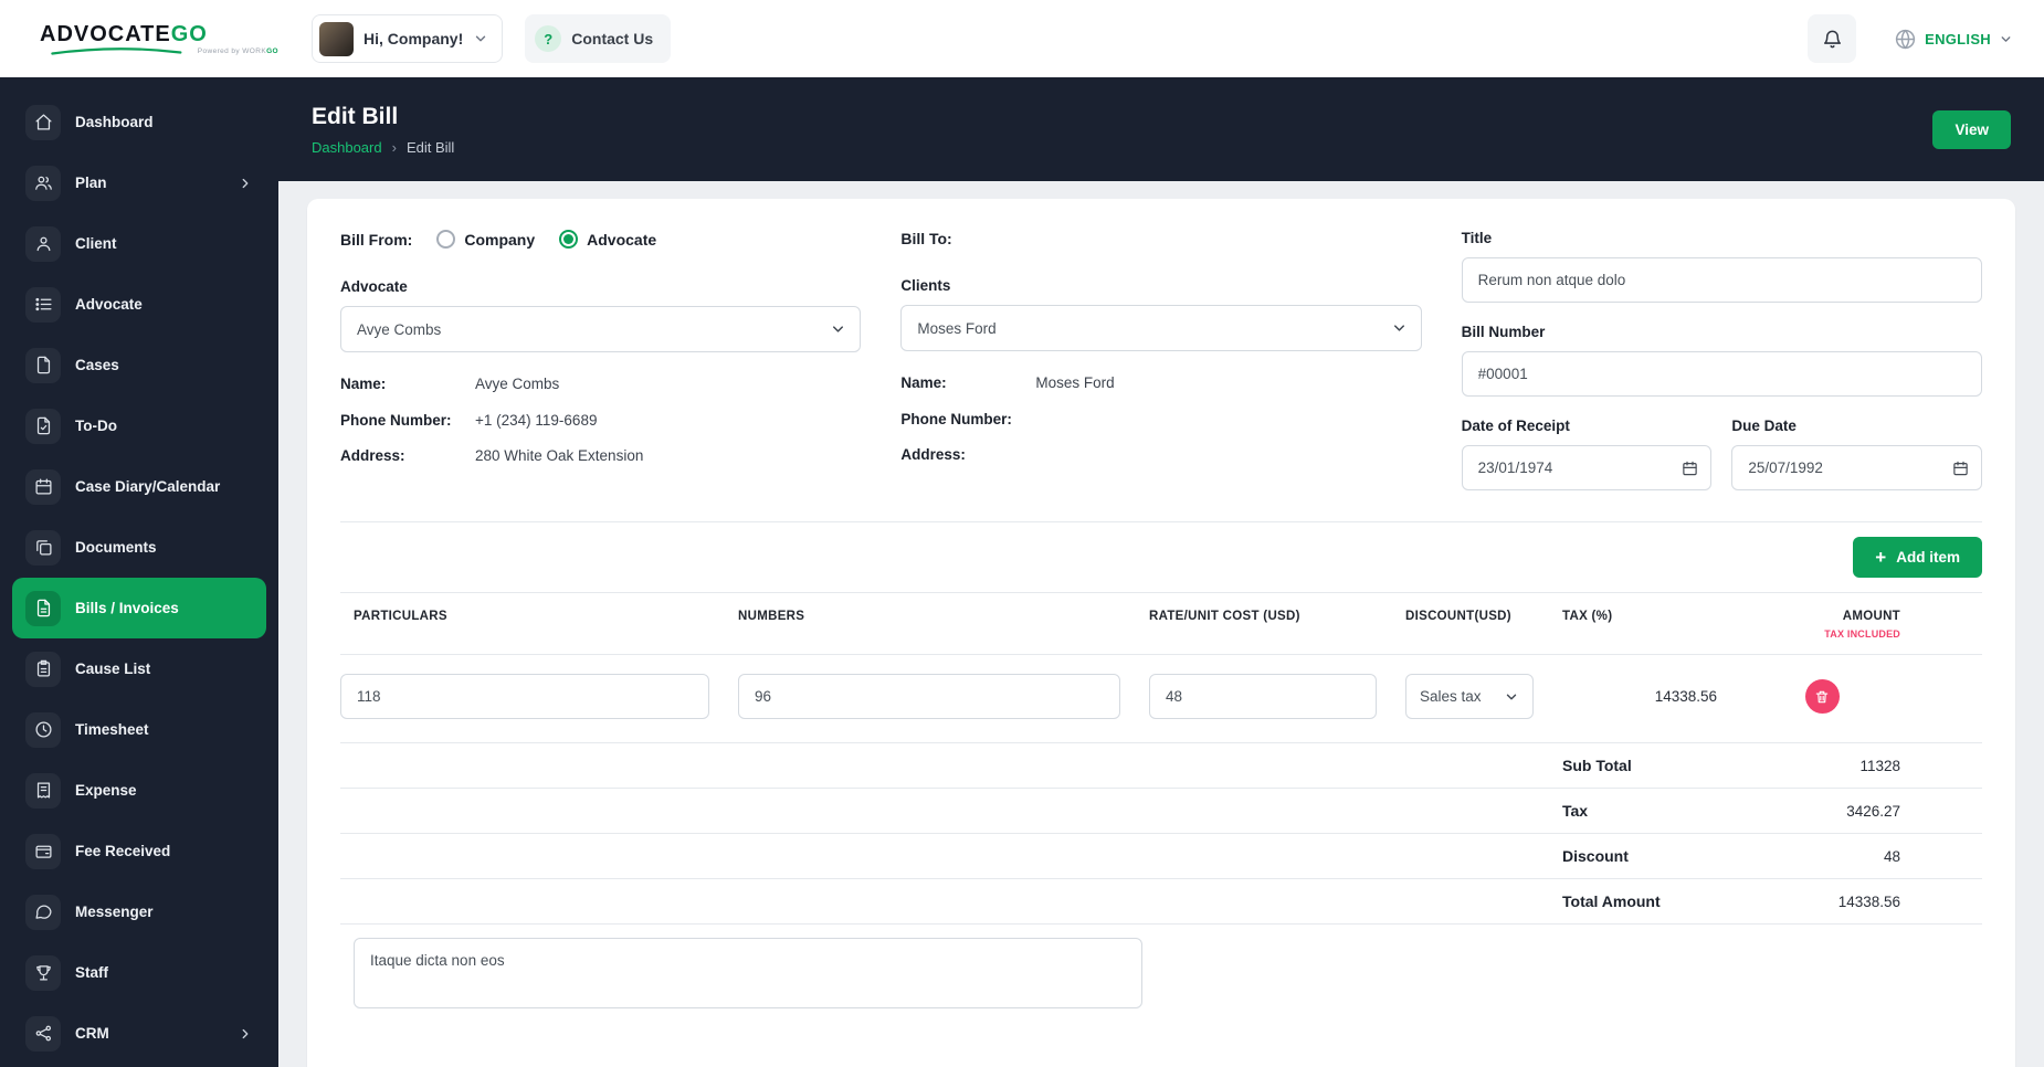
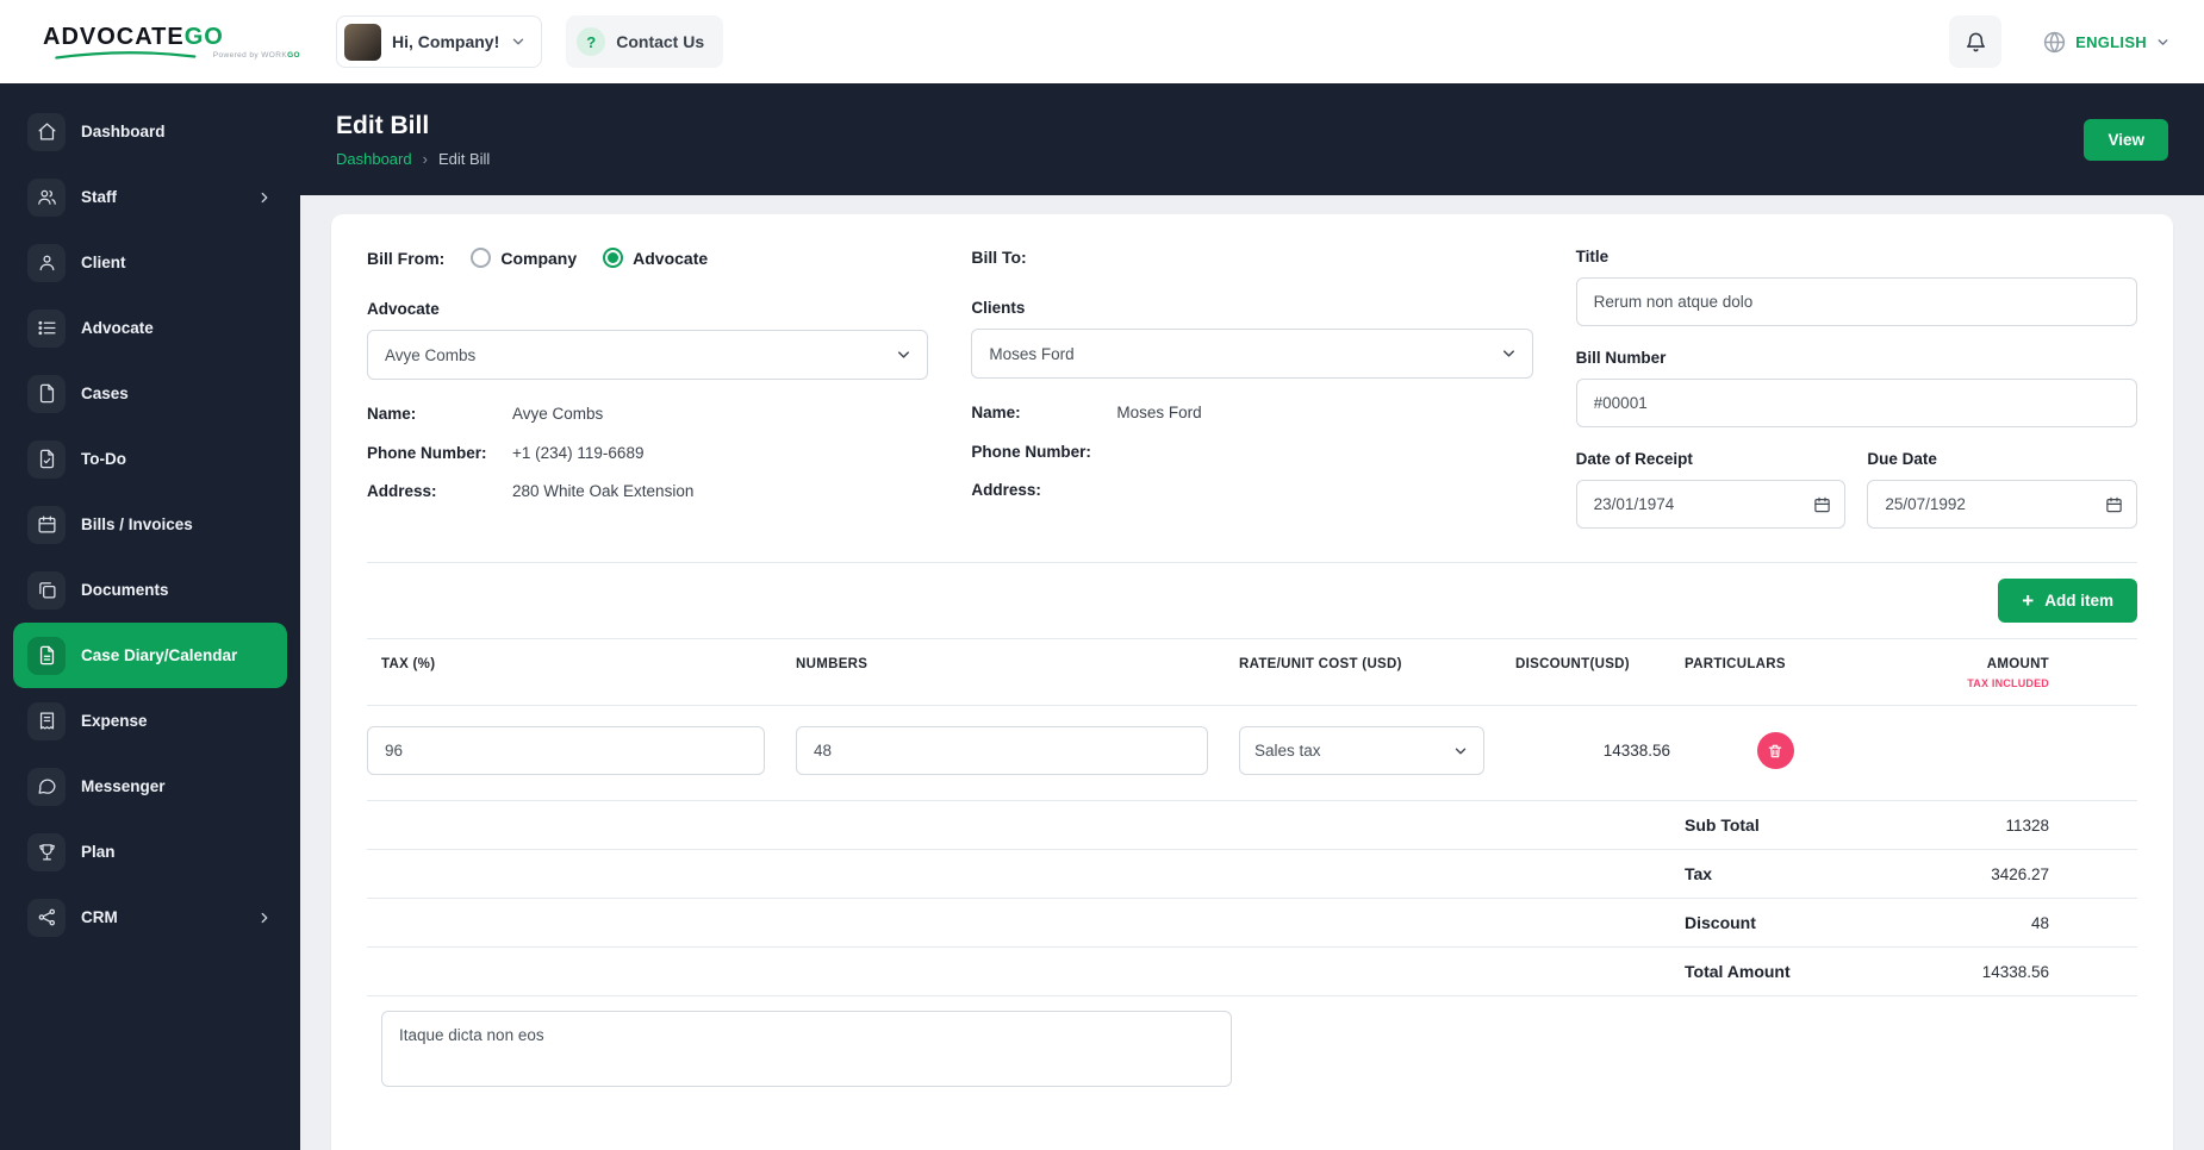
  ADVOCATEGO
  Hi, Company!
  ?
  Contact Us
  ENGLISH
  Dashboard
- Plan
+ Staff
  Client
  Advocate
  Cases
  To-Do
- Case Diary/Calendar
+ Bills / Invoices
  Documents
- Bills / Invoices
+ Case Diary/Calendar
- Cause List
- Timesheet
  Expense
- Fee Received
  Messenger
- Staff
+ Plan
  CRM
  Edit Bill
  Dashboard
  ›
  Edit Bill
  View
  Bill From:
  Company
  Advocate
  Advocate
  Avye Combs
  Name:
  Avye Combs
  Phone Number:
  +1 (234) 119-6689
  Address:
  280 White Oak Extension
  Bill To:
  Clients
  Moses Ford
  Name:
  Moses Ford
  Phone Number:
  Address:
  Title
  Rerum non atque dolo
  Bill Number
  #00001
  Date of Receipt
  23/01/1974
  Due Date
  25/07/1992
  +
  Add item
- PARTICULARS
+ TAX (%)
  NUMBERS
  RATE/UNIT COST (USD)
  DISCOUNT(USD)
- TAX (%)
+ PARTICULARS
  AMOUNT
  TAX INCLUDED
- 118
  96
  48
  Sales tax
  14338.56
  Sub Total
  11328
  Tax
  3426.27
  Discount
  48
  Total Amount
  14338.56
  Itaque dicta non eos
